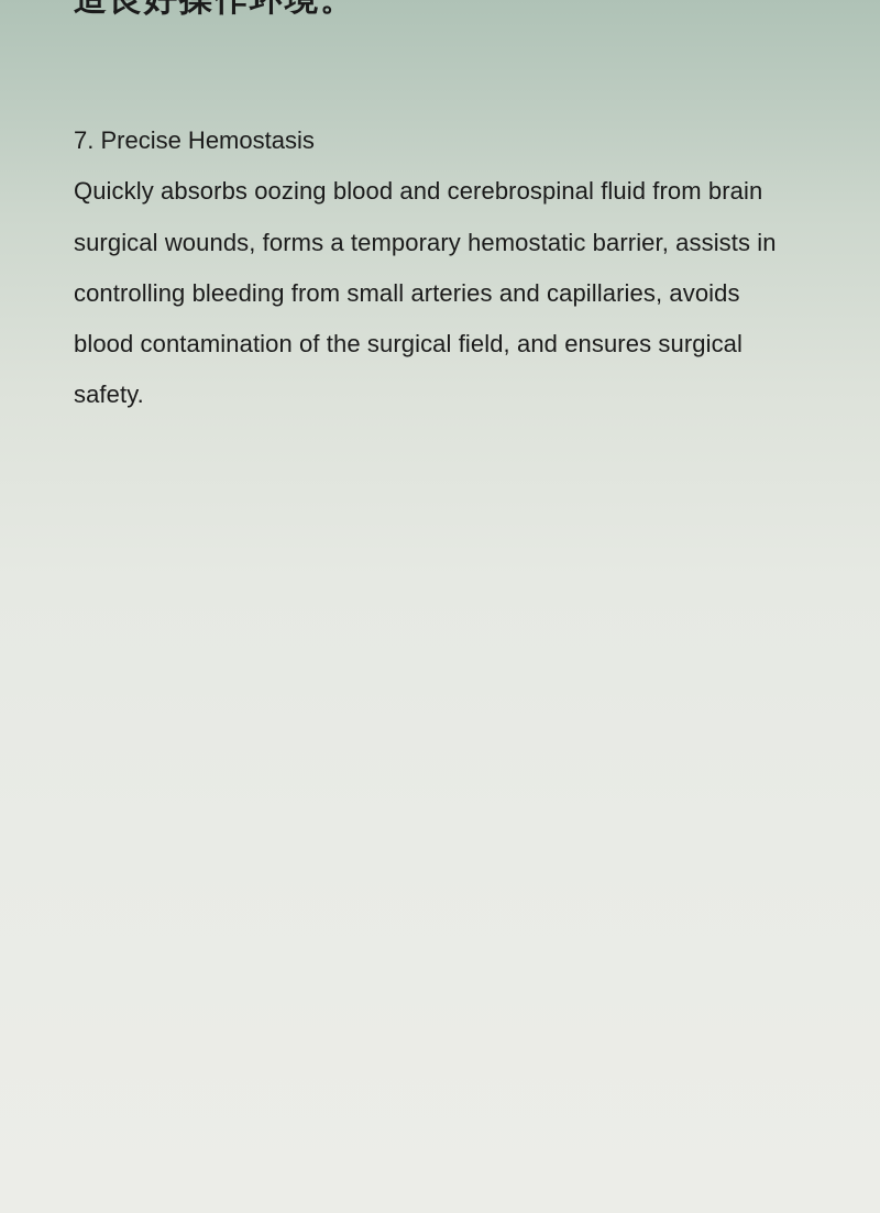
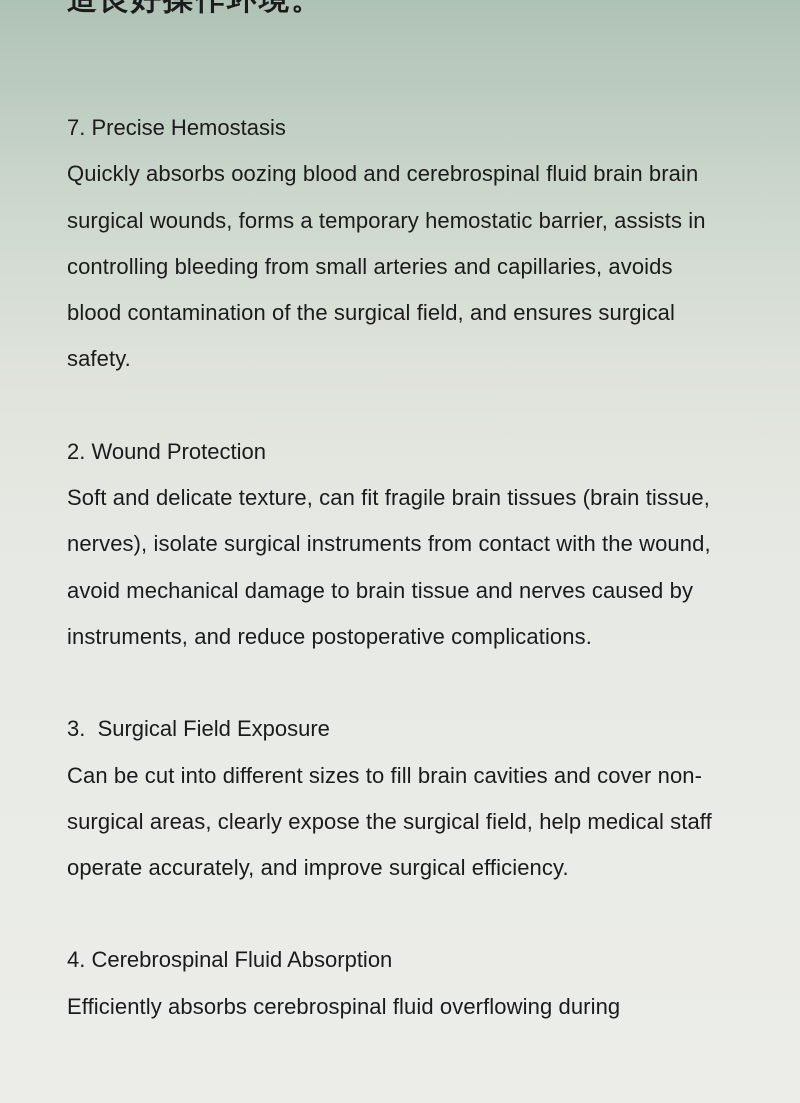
  7. Precise Hemostasis
- Quickly absorbs oozing blood and cerebrospinal fluid from brain surgical wounds, forms a temporary hemostatic barrier, assists in controlling bleeding from small arteries and capillaries, avoids blood contamination of the surgical field, and ensures surgical safety.
+ Quickly absorbs oozing blood and cerebrospinal fluid brain brain surgical wounds, forms a temporary hemostatic barrier, assists in controlling bleeding from small arteries and capillaries, avoids blood contamination of the surgical field, and ensures surgical safety.
+ 2. Wound Protection
+ Soft and delicate texture, can fit fragile brain tissues (brain tissue, nerves), isolate surgical instruments from contact with the wound, avoid mechanical damage to brain tissue and nerves caused by instruments, and reduce postoperative complications.
+ 3. Surgical Field Exposure
+ Can be cut into different sizes to fill brain cavities and cover non-surgical areas, clearly expose the surgical field, help medical staff operate accurately, and improve surgical efficiency.
+ 4. Cerebrospinal Fluid Absorption
+ Efficiently absorbs cerebrospinal fluid overflowing during
